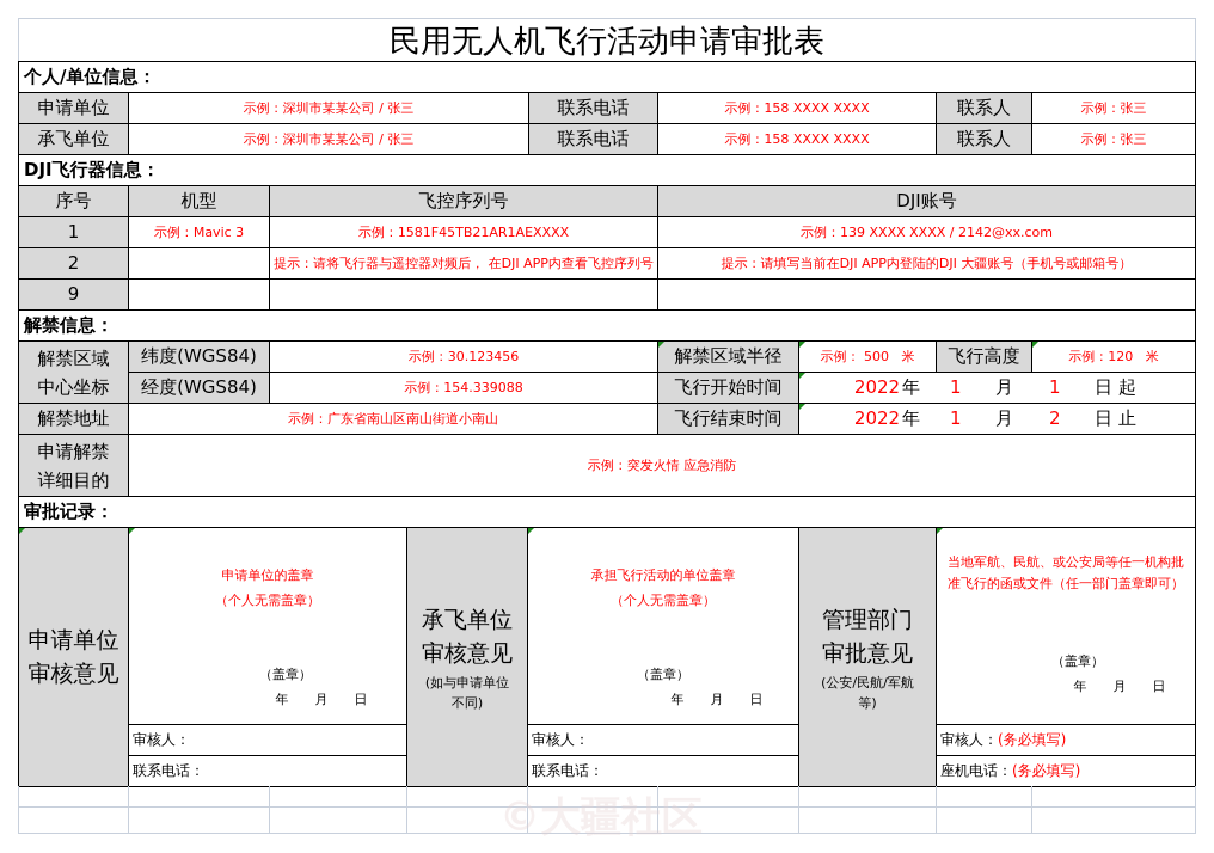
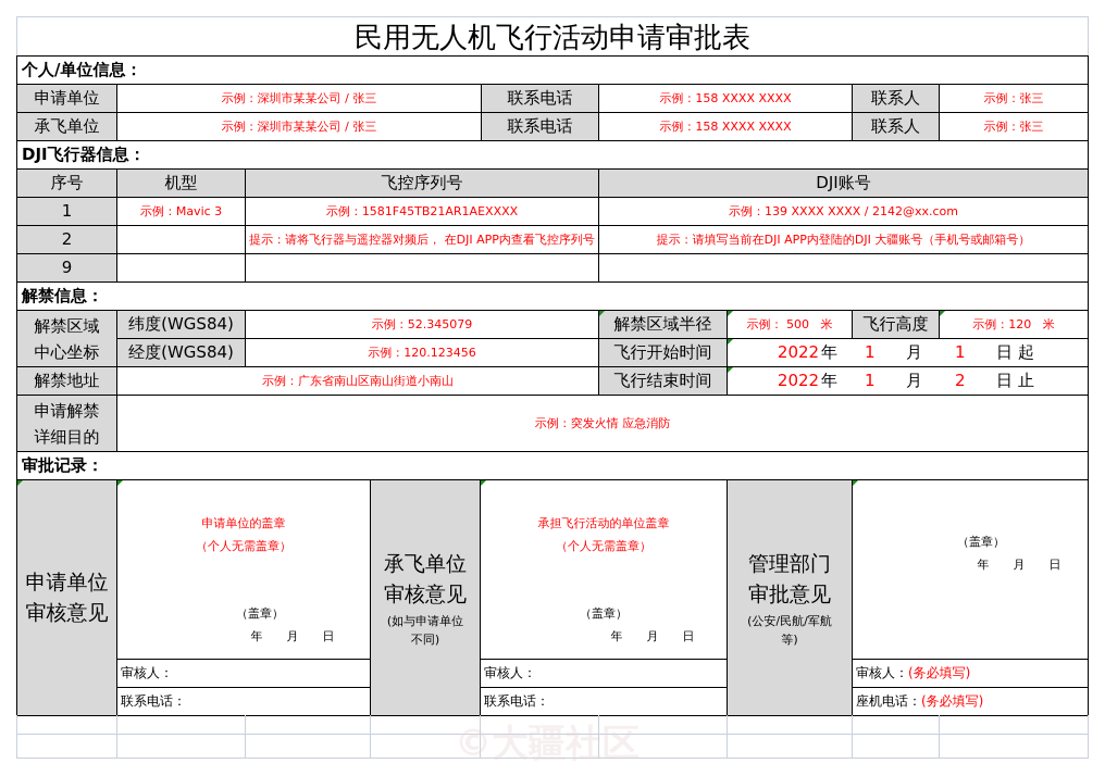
  民用无人机飞行活动申请审批表
  个人/单位信息：
  申请单位
  示例：深圳市某某公司 / 张三
  联系电话
  示例：158 XXXX XXXX
  联系人
  示例：张三
  承飞单位
  示例：深圳市某某公司 / 张三
  联系电话
  示例：158 XXXX XXXX
  联系人
  示例：张三
  DJI飞行器信息：
  序号
  机型
  飞控序列号
  DJI账号
  1
  示例：Mavic 3
  示例：1581F45TB21AR1AEXXXX
  示例：139 XXXX XXXX / 2142@xx.com
  2
  提示：请将飞行器与遥控器对频后， 在DJI APP内查看飞控序列号
  提示：请填写当前在DJI APP内登陆的DJI 大疆账号（手机号或邮箱号）
  9
  解禁信息：
  解禁区域
  中心坐标
  纬度(WGS84)
- 示例：30.123456
+ 示例：52.345079
  解禁区域半径
  示例： 500
  米
  飞行高度
  示例：120
  米
  经度(WGS84)
- 示例：154.339088
+ 示例：120.123456
  飞行开始时间
  2022
  年
  1
  月
  1
  日
  起
  解禁地址
  示例：广东省南山区南山街道小南山
  飞行结束时间
  2022
  年
  1
  月
  2
  日
  止
  申请解禁
  详细目的
  示例：突发火情 应急消防
  审批记录：
  申请单位
  审核意见
  申请单位的盖章
  （个人无需盖章）
  （盖章）
  年 月 日
  审核人：
  联系电话：
  承飞单位
  审核意见
  (如与申请单位
  不同)
  承担飞行活动的单位盖章
  （个人无需盖章）
  （盖章）
  年 月 日
  审核人：
  联系电话：
  管理部门
  审批意见
  (公安/民航/军航
  等)
- 当地军航、民航、或公安局等任一机构批准飞行的函或文件（任一部门盖章即可）
  （盖章）
  年 月 日
  审核人：
  (务必填写)
  座机电话：
  (务必填写)
  ©大疆社区
